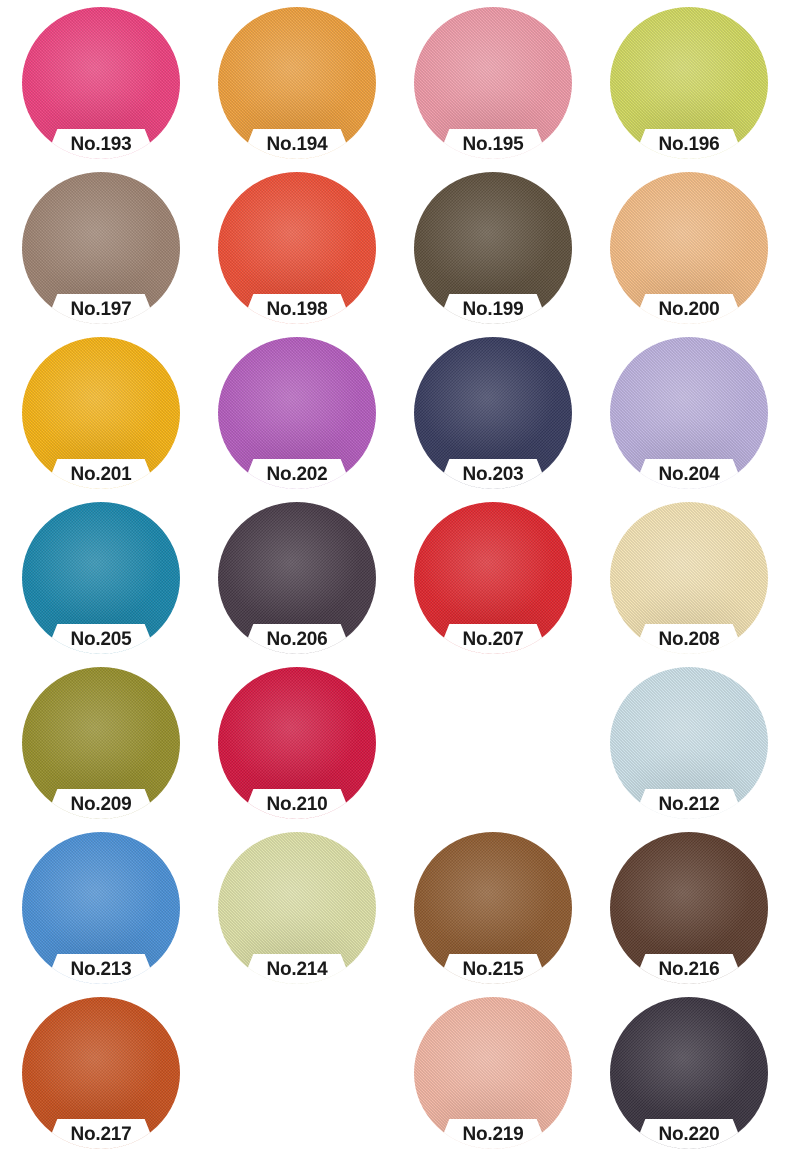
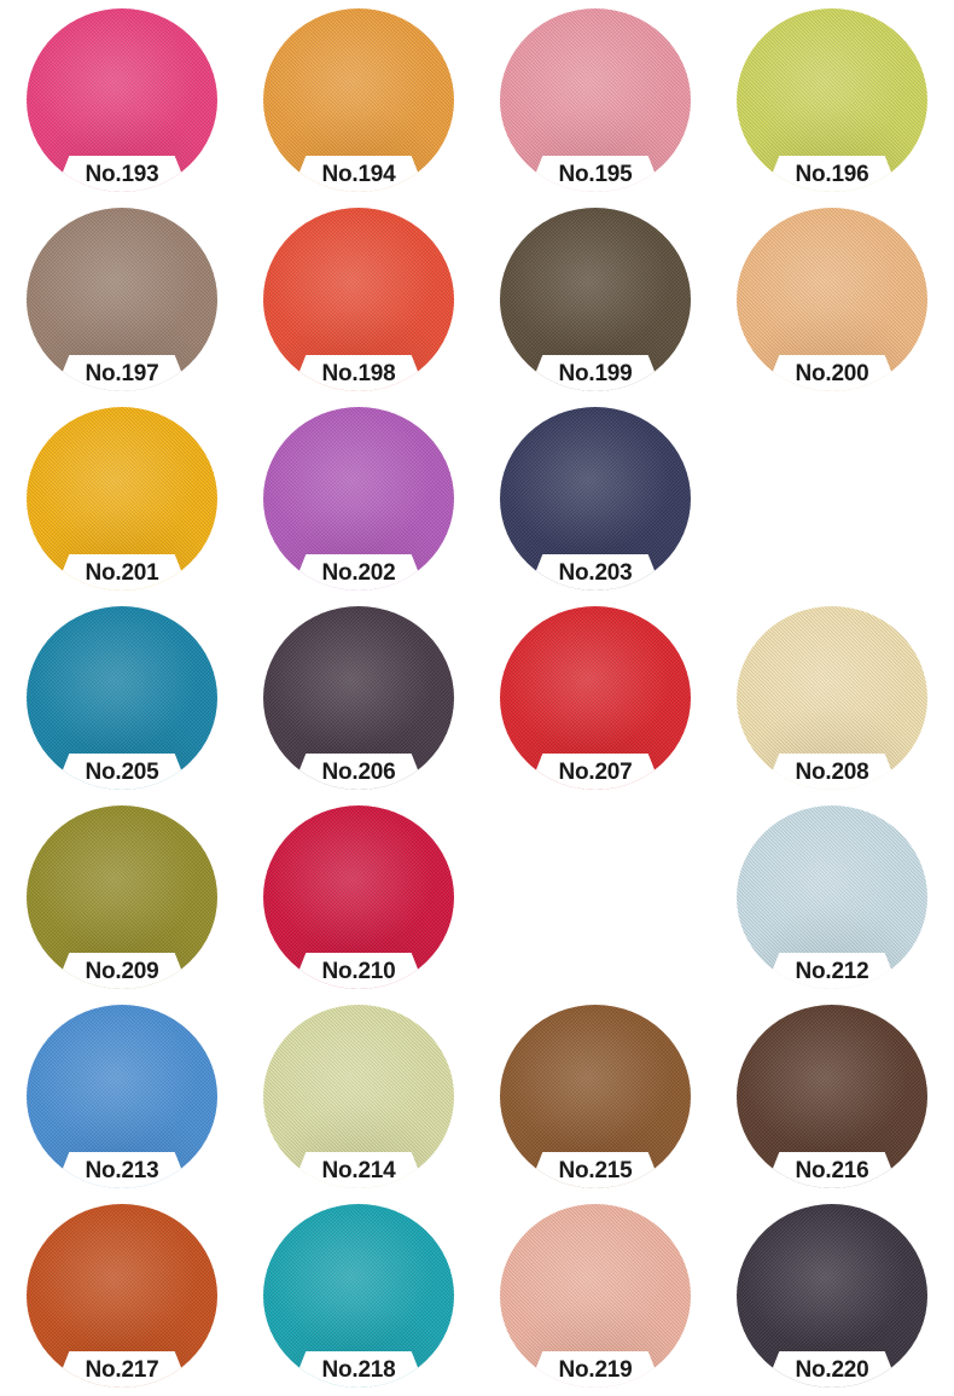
  No.193
  No.194
  No.195
  No.196
  No.197
  No.198
  No.199
  No.200
  No.201
  No.202
  No.203
- No.204
  No.205
  No.206
  No.207
  No.208
  No.209
  No.210
  No.212
  No.213
  No.214
  No.215
  No.216
  No.217
+ No.218
  No.219
  No.220
